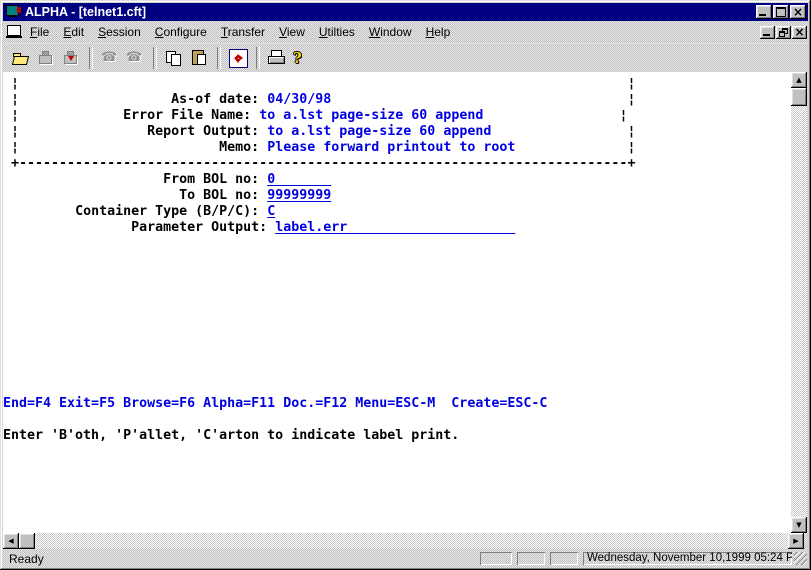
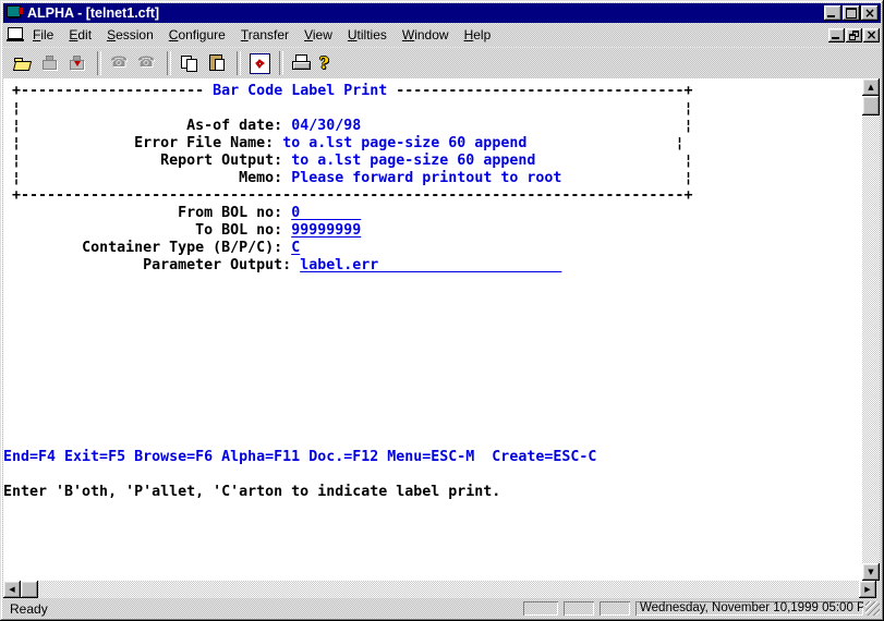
  ALPHA - [telnet1.cft]
  ×
  File Edit Session Configure Transfer View Utilties Window Help
  ×
  ☎
  ☎
  ?
+ +--------------------- Bar Code Label Print ---------------------------------+
  ¦ ¦
  ¦ As-of date: 04/30/98 ¦
  ¦ Error File Name: to a.lst page-size 60 append ¦
  ¦ Report Output: to a.lst page-size 60 append ¦
  ¦ Memo: Please forward printout to root ¦
  +----------------------------------------------------------------------------+
  From BOL no: 0
  To BOL no: 99999999
  Container Type (B/P/C): C
  Parameter Output: label.err
  End=F4 Exit=F5 Browse=F6 Alpha=F11 Doc.=F12 Menu=ESC-M Create=ESC-C
  Enter 'B'oth, 'P'allet, 'C'arton to indicate label print.
  ▲
  ▼
  ◀
  ▶
  Ready
- Wednesday, November 10,1999 05:24 P
+ Wednesday, November 10,1999 05:00 P
